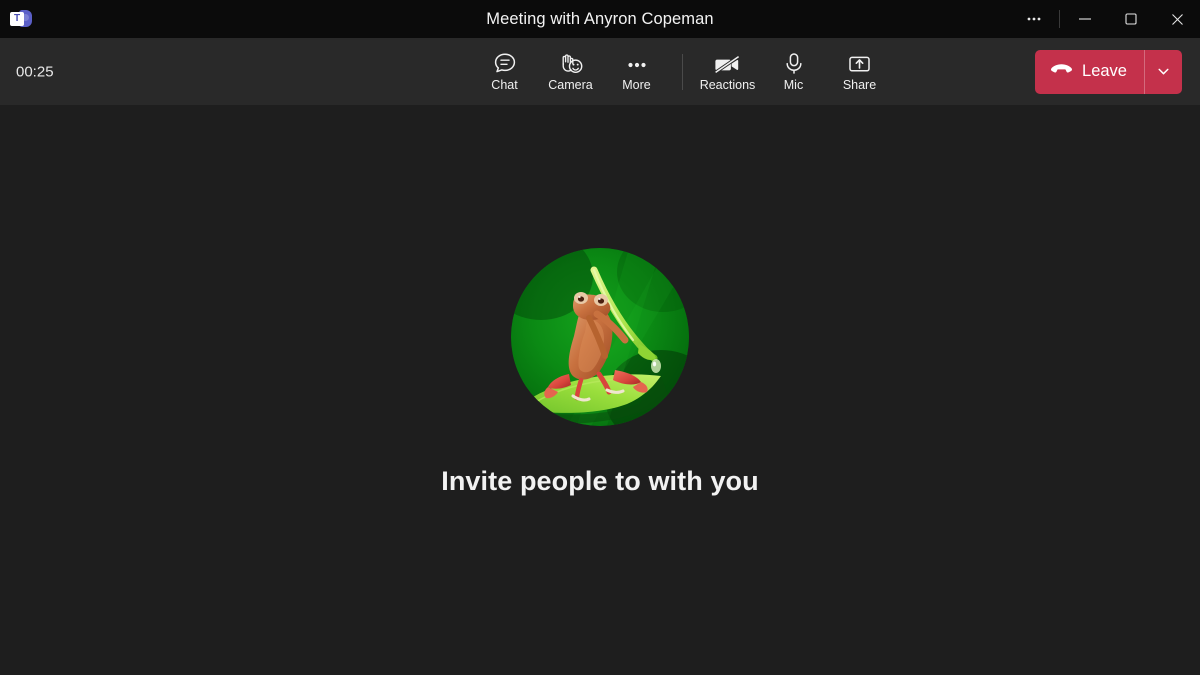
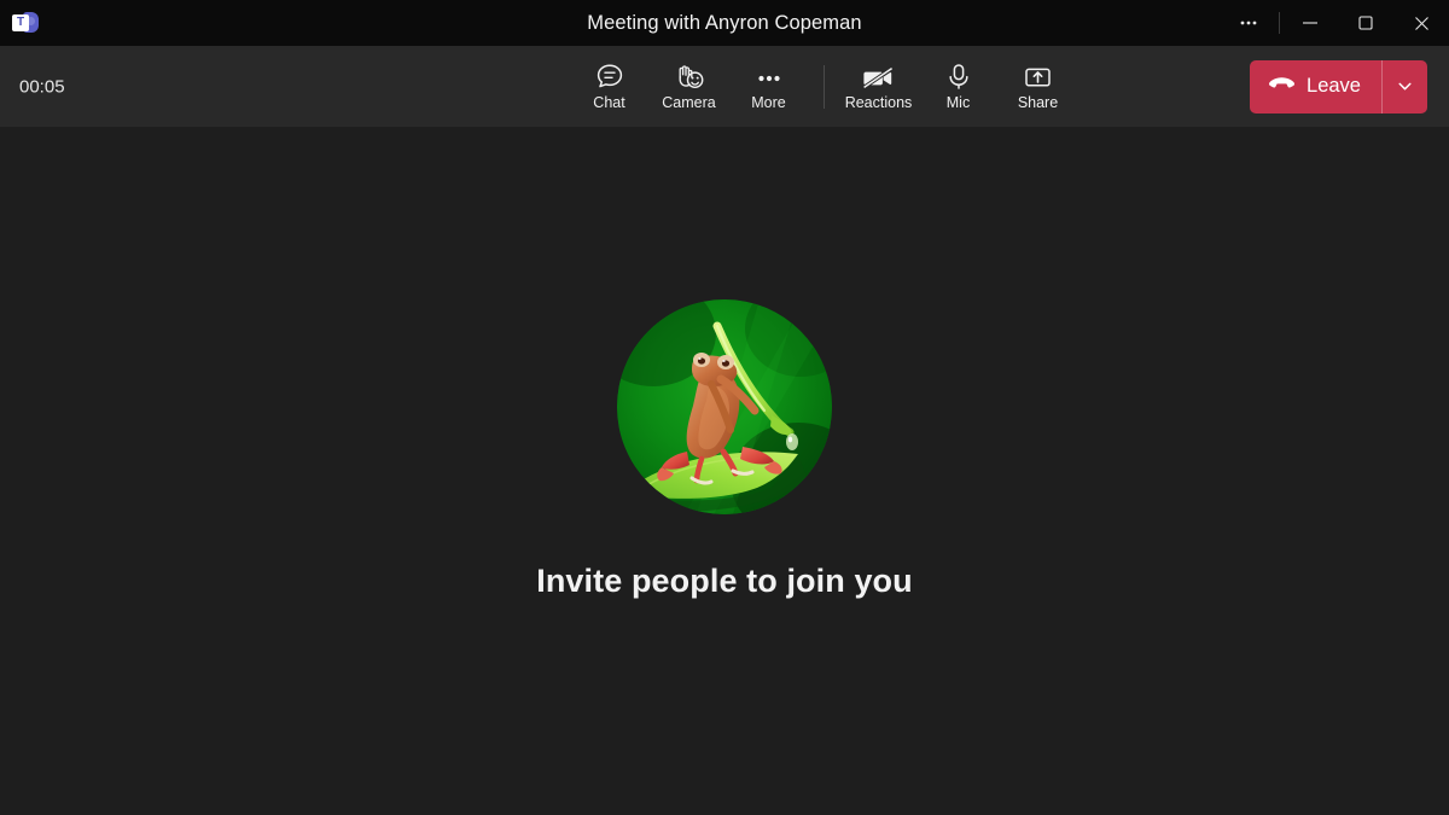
  T
  Meeting with Anyron Copeman
- 00:25
+ 00:05
  Chat
  Camera
  More
  Reactions
  Mic
  Share
  Leave
- Invite people to with you
+ Invite people to join you
